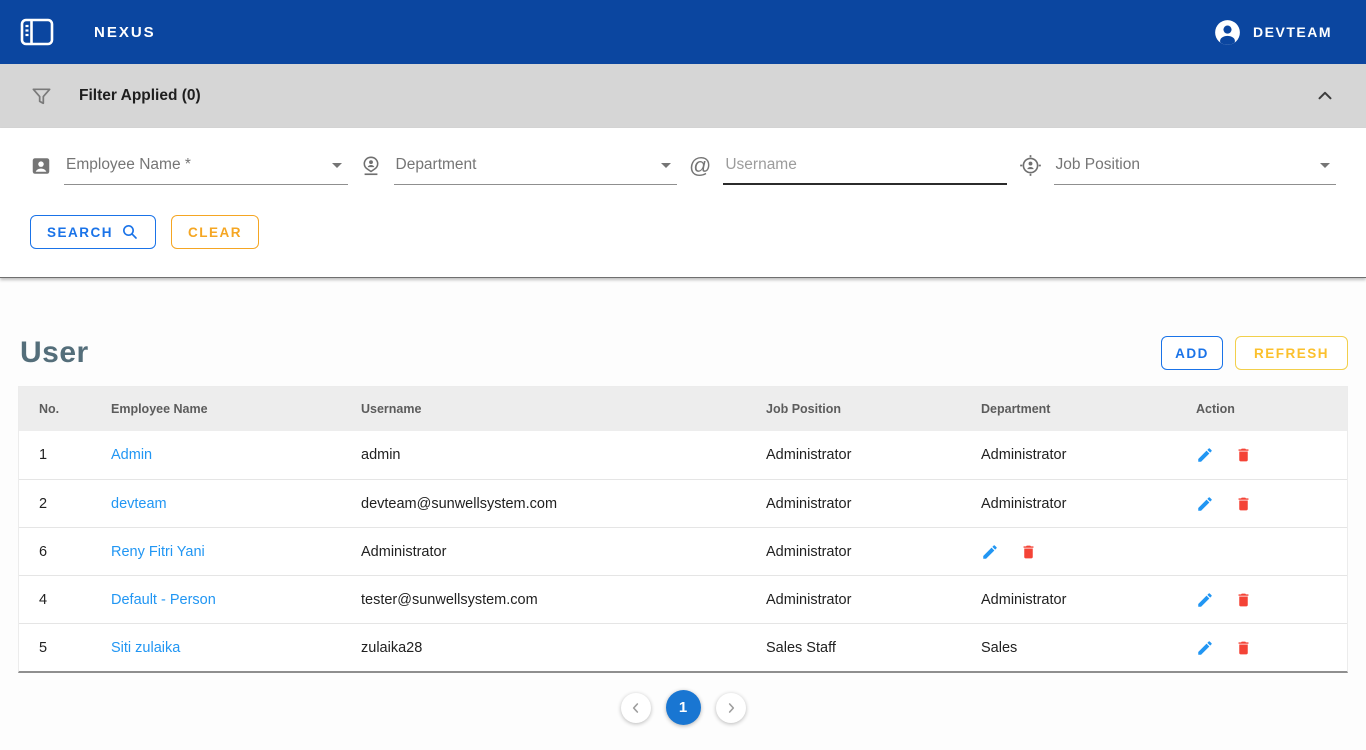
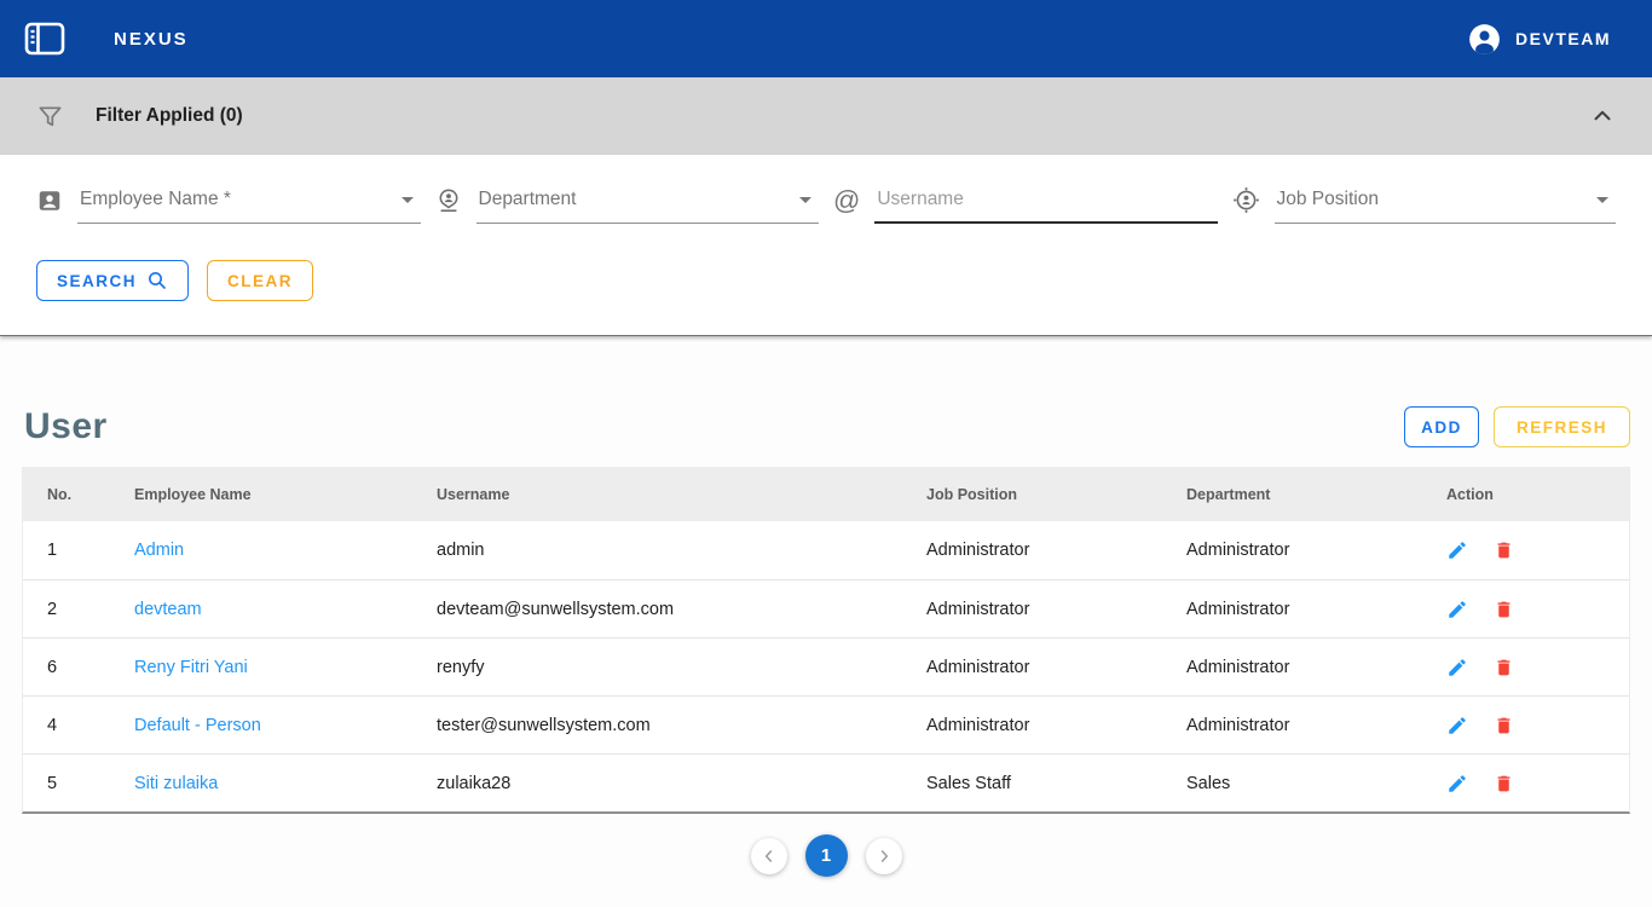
  NEXUS
  DEVTEAM
  Filter Applied (0)
  Employee Name *
  Department
  @
  Username
  Job Position
  SEARCH
  CLEAR
  User
  ADD
  REFRESH
  No.
  Employee Name
  Username
  Job Position
  Department
  Action
  1
  Admin
  admin
  Administrator
  Administrator
  2
  devteam
  devteam@sunwellsystem.com
  Administrator
  Administrator
  6
  Reny Fitri Yani
+ renyfy
  Administrator
  Administrator
  4
  Default - Person
  tester@sunwellsystem.com
  Administrator
  Administrator
  5
  Siti zulaika
  zulaika28
  Sales Staff
  Sales
  1
